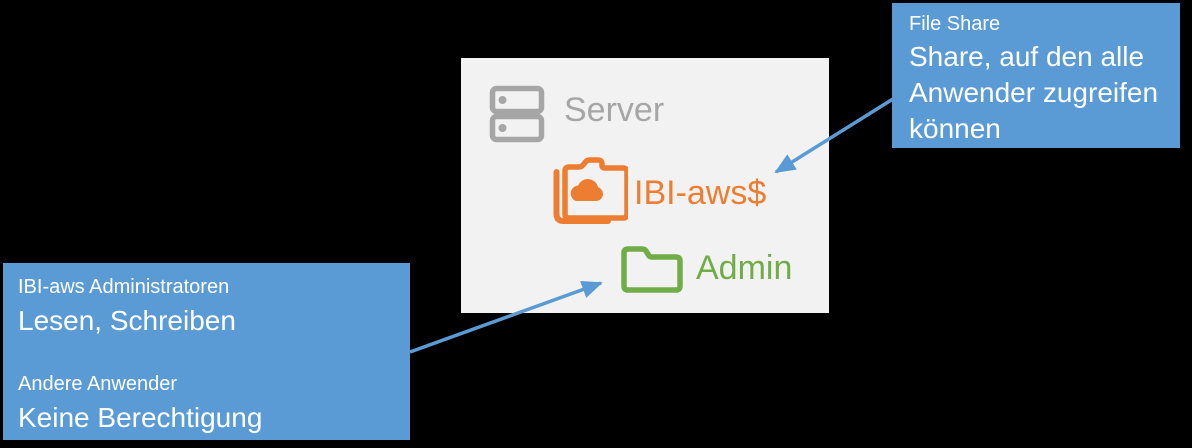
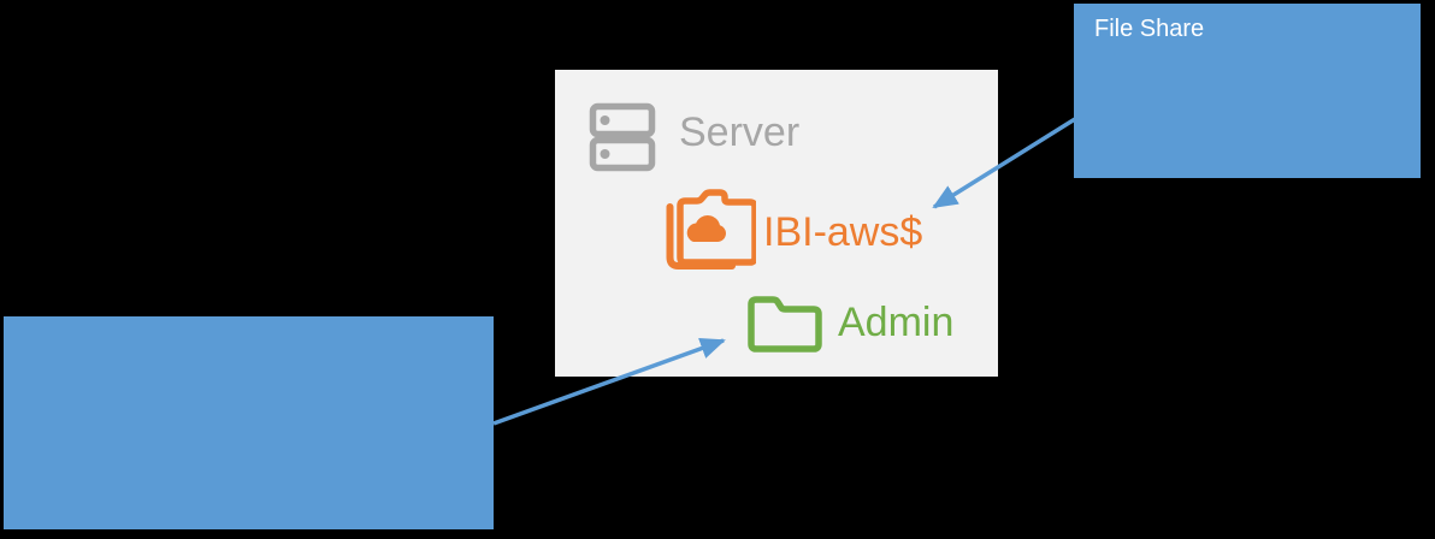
  Server
  IBI-aws$
  Admin
  File Share
- Share, auf den alle
- Anwender zugreifen
- können
- IBI-aws Administratoren
- Lesen, Schreiben
- Andere Anwender
- Keine Berechtigung
